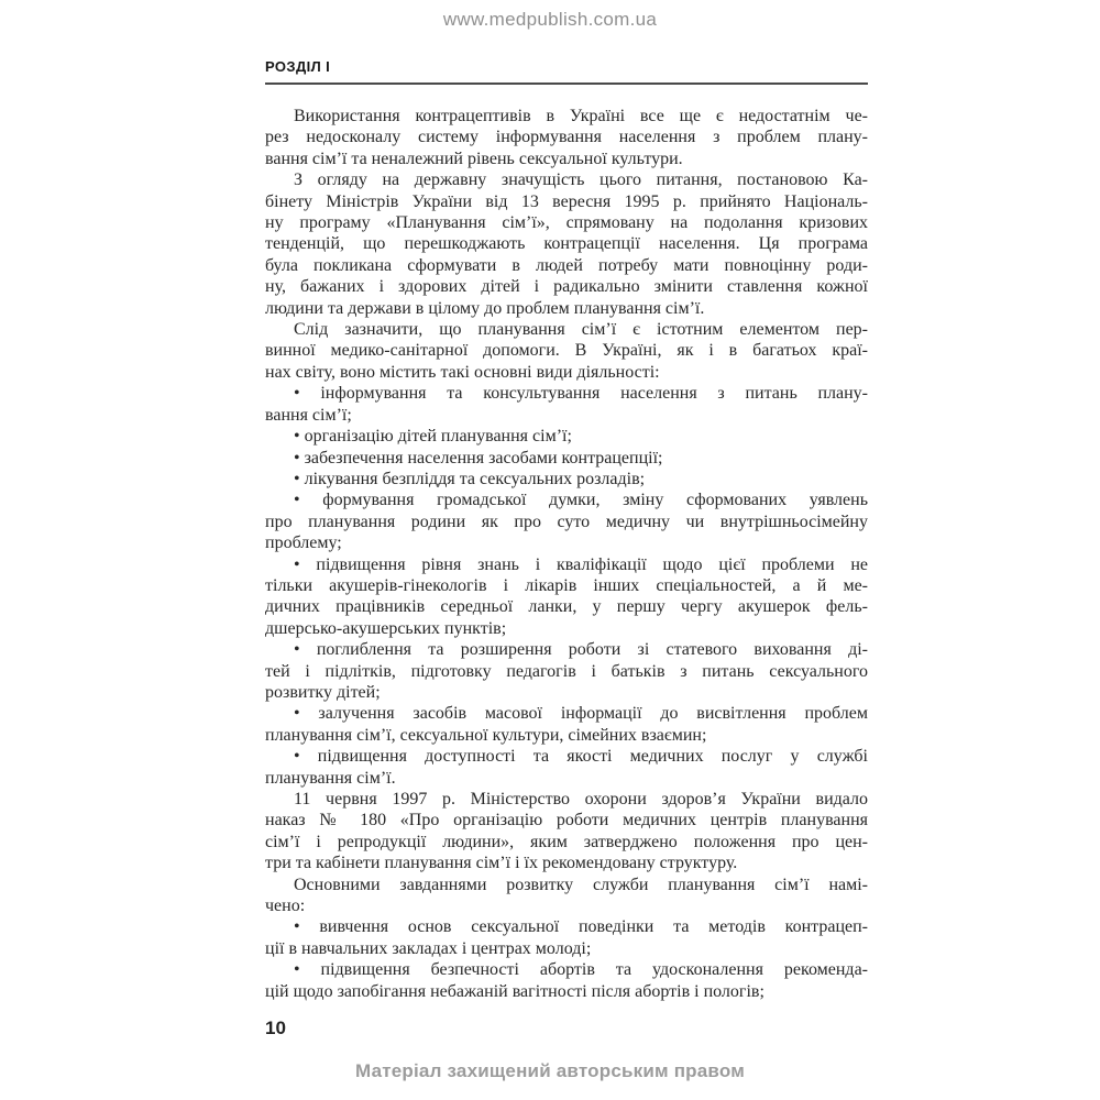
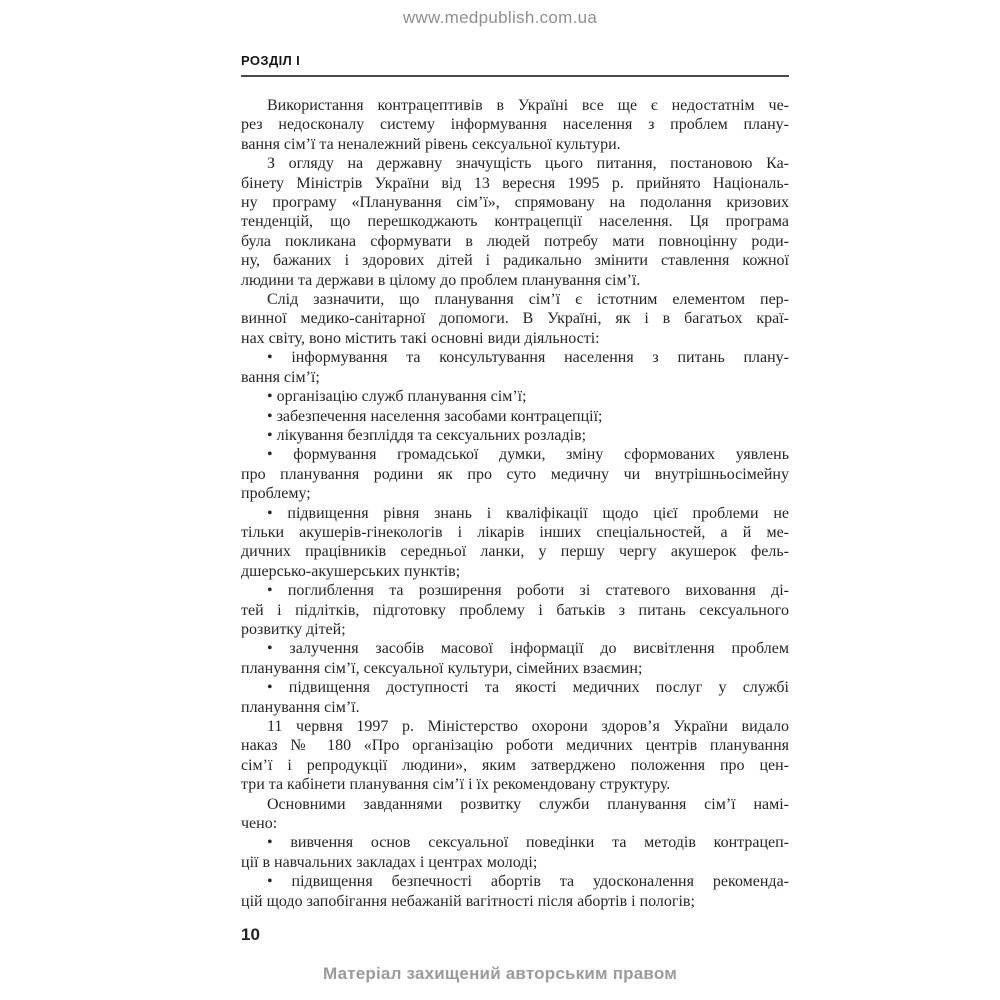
  www.medpublish.com.ua
  РОЗДІЛ І
  Використання контрацептивів в Україні все ще є недостатнім че-
  рез недосконалу систему інформування населення з проблем плану-
  вання сім’ї та неналежний рівень сексуальної культури.
  З огляду на державну значущість цього питання, постановою Ка-
  бінету Міністрів України від 13 вересня 1995 р. прийнято Національ-
  ну програму «Планування сім’ї», спрямовану на подолання кризових
  тенденцій, що перешкоджають контрацепції населення. Ця програма
  була покликана сформувати в людей потребу мати повноцінну роди-
  ну, бажаних і здорових дітей і радикально змінити ставлення кожної
  людини та держави в цілому до проблем планування сім’ї.
  Слід зазначити, що планування сім’ї є істотним елементом пер-
  винної медико-санітарної допомоги. В Україні, як і в багатьох краї-
  нах світу, воно містить такі основні види діяльності:
  • інформування та консультування населення з питань плану-
  вання сім’ї;
- • організацію дітей планування сім’ї;
+ • організацію служб планування сім’ї;
  • забезпечення населення засобами контрацепції;
  • лікування безпліддя та сексуальних розладів;
  • формування громадської думки, зміну сформованих уявлень
  про планування родини як про суто медичну чи внутрішньосімейну
  проблему;
  • підвищення рівня знань і кваліфікації щодо цієї проблеми не
  тільки акушерів-гінекологів і лікарів інших спеціальностей, а й ме-
  дичних працівників середньої ланки, у першу чергу акушерок фель-
  дшерсько-акушерських пунктів;
  • поглиблення та розширення роботи зі статевого виховання ді-
- тей і підлітків, підготовку педагогів і батьків з питань сексуального
+ тей і підлітків, підготовку проблему і батьків з питань сексуального
  розвитку дітей;
  • залучення засобів масової інформації до висвітлення проблем
  планування сім’ї, сексуальної культури, сімейних взаємин;
  • підвищення доступності та якості медичних послуг у службі
  планування сім’ї.
  11 червня 1997 р. Міністерство охорони здоров’я України видало
  наказ № 180 «Про організацію роботи медичних центрів планування
  сім’ї і репродукції людини», яким затверджено положення про цен-
  три та кабінети планування сім’ї і їх рекомендовану структуру.
  Основними завданнями розвитку служби планування сім’ї намі-
  чено:
  • вивчення основ сексуальної поведінки та методів контрацеп-
  ції в навчальних закладах і центрах молоді;
  • підвищення безпечності абортів та удосконалення рекоменда-
  цій щодо запобігання небажаній вагітності після абортів і пологів;
  10
  Матеріал захищений авторським правом
